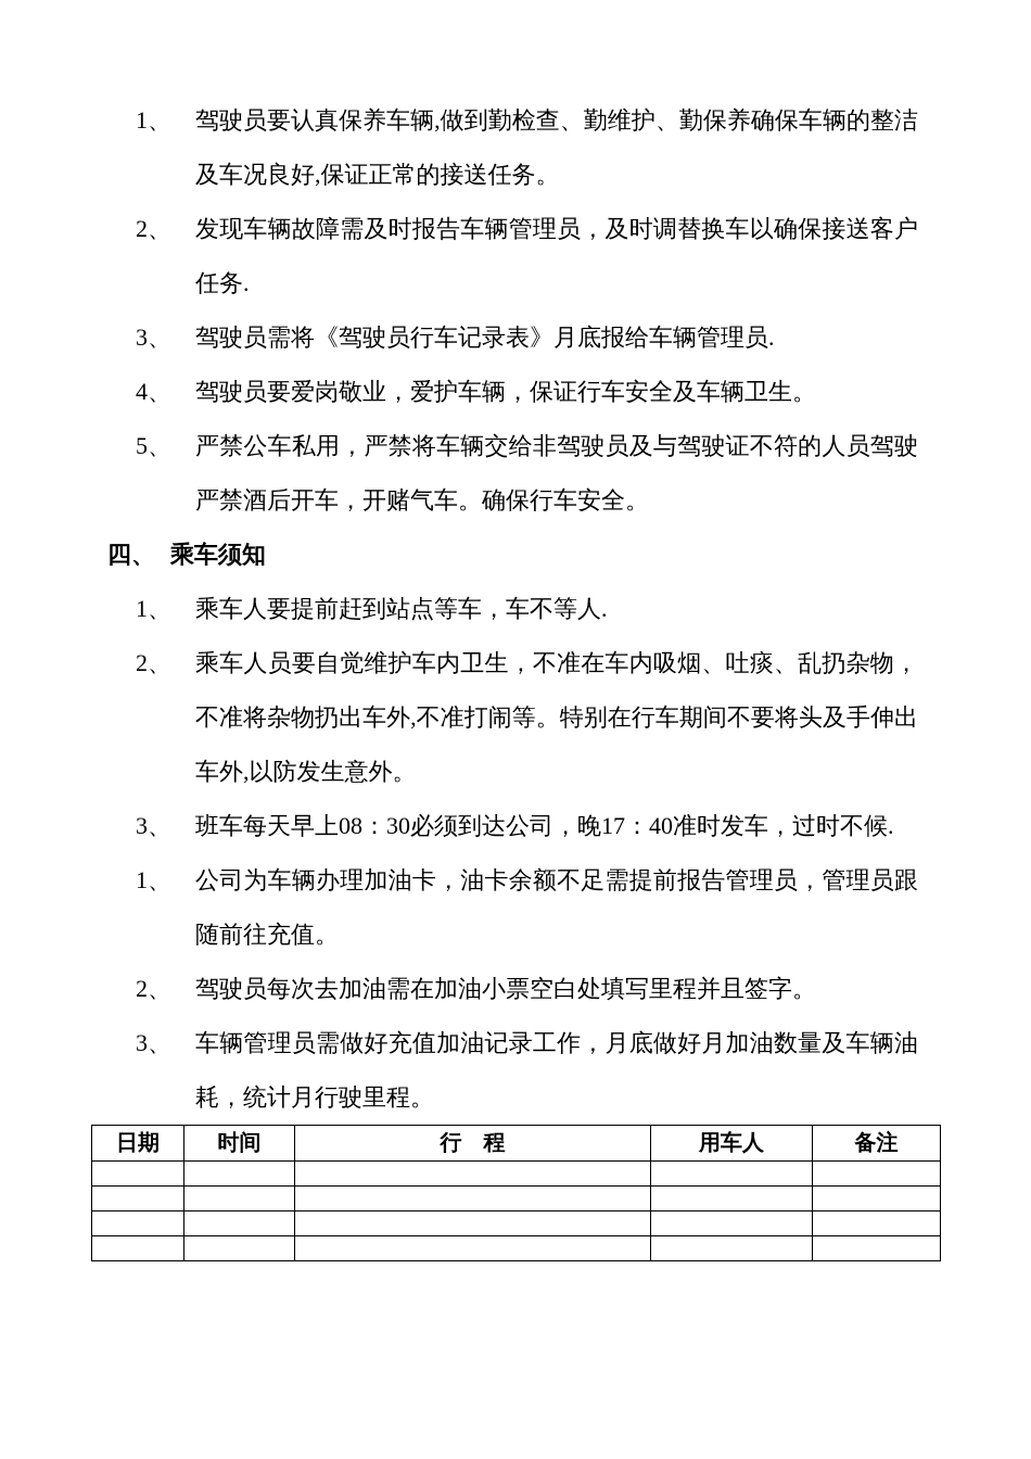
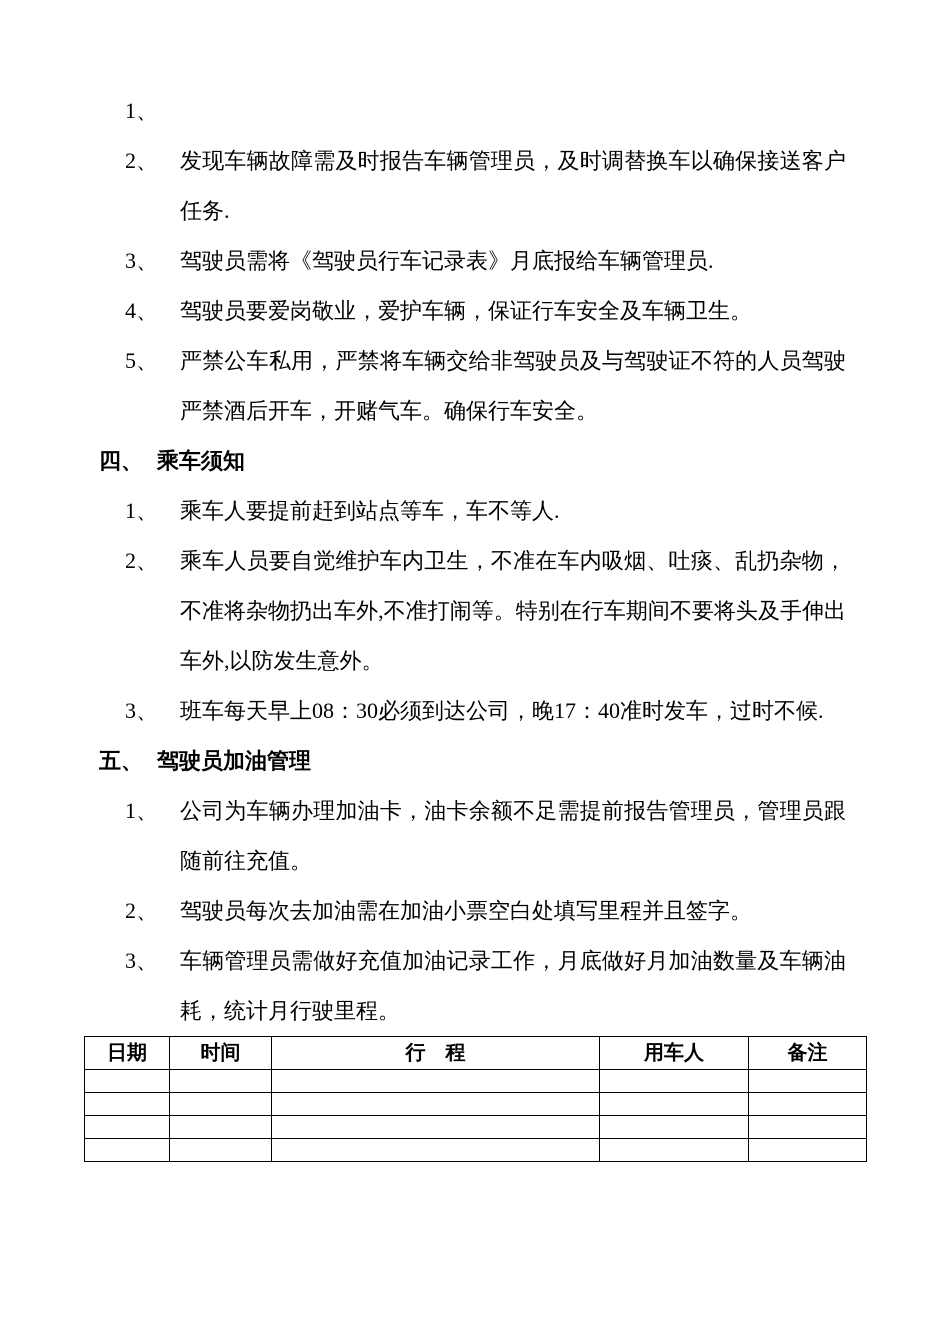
  1、
- 驾驶员要认真保养车辆,做到勤检查、勤维护、勤保养确保车辆的整洁及车况良好,保证正常的接送任务。
  2、
  发现车辆故障需及时报告车辆管理员，及时调替换车以确保接送客户任务.
  3、
  驾驶员需将《驾驶员行车记录表》月底报给车辆管理员.
  4、
  驾驶员要爱岗敬业，爱护车辆，保证行车安全及车辆卫生。
  5、
  严禁公车私用，严禁将车辆交给非驾驶员及与驾驶证不符的人员驾驶严禁酒后开车，开赌气车。确保行车安全。
  四、
  乘车须知
  1、
  乘车人要提前赶到站点等车，车不等人.
  2、
  乘车人员要自觉维护车内卫生，不准在车内吸烟、吐痰、乱扔杂物，不准将杂物扔出车外,不准打闹等。特别在行车期间不要将头及手伸出车外,以防发生意外。
  3、
  班车每天早上08：30必须到达公司，晚17：40准时发车，过时不候.
+ 五、
+ 驾驶员加油管理
  1、
  公司为车辆办理加油卡，油卡余额不足需提前报告管理员，管理员跟随前往充值。
  2、
  驾驶员每次去加油需在加油小票空白处填写里程并且签字。
  3、
  车辆管理员需做好充值加油记录工作，月底做好月加油数量及车辆油耗，统计月行驶里程。
  日期	时间	行 程	用车人	备注
